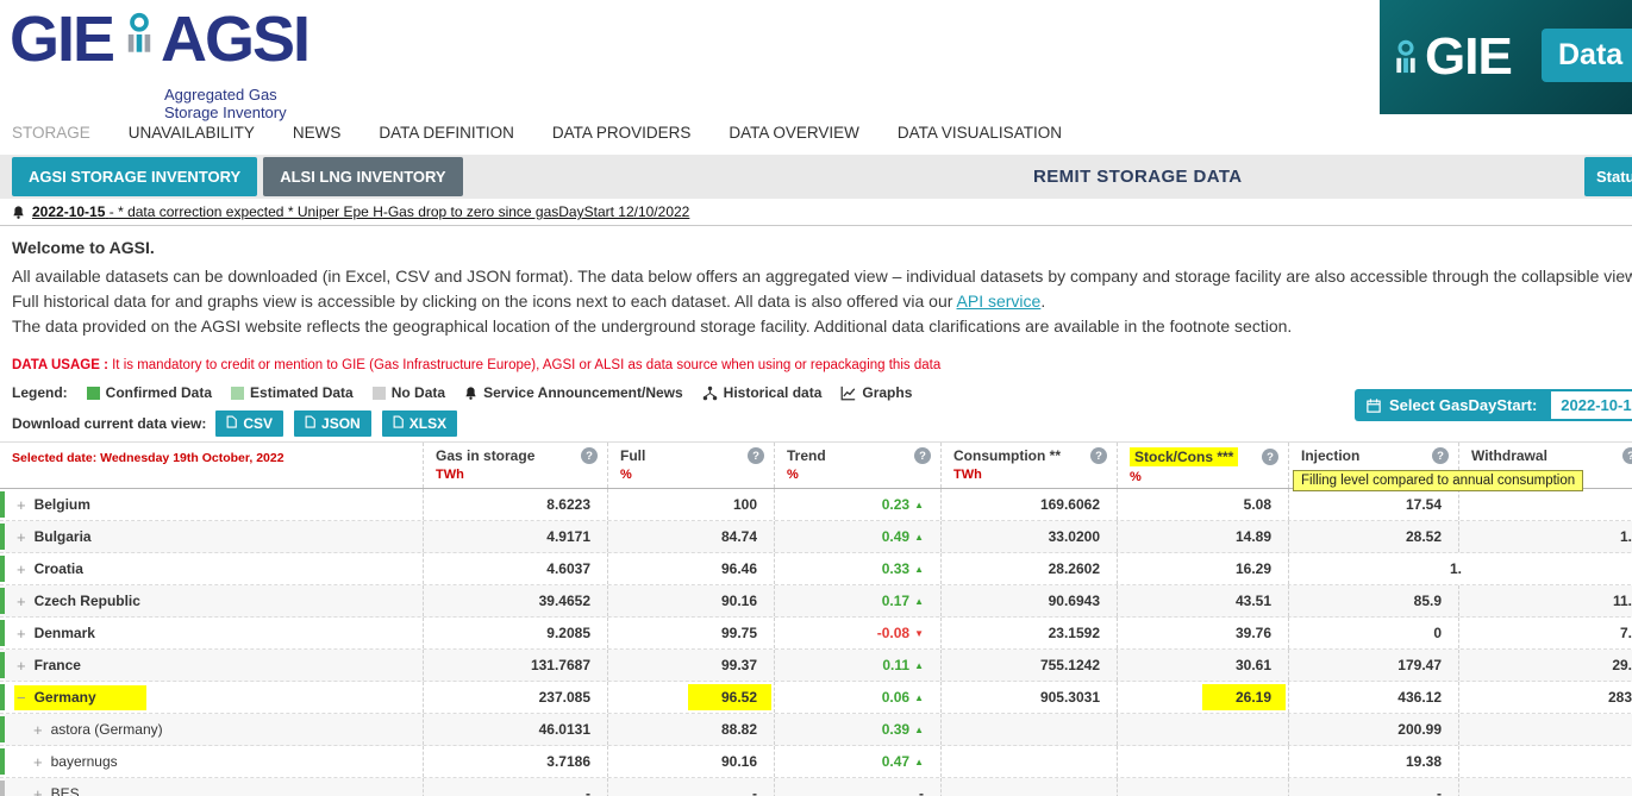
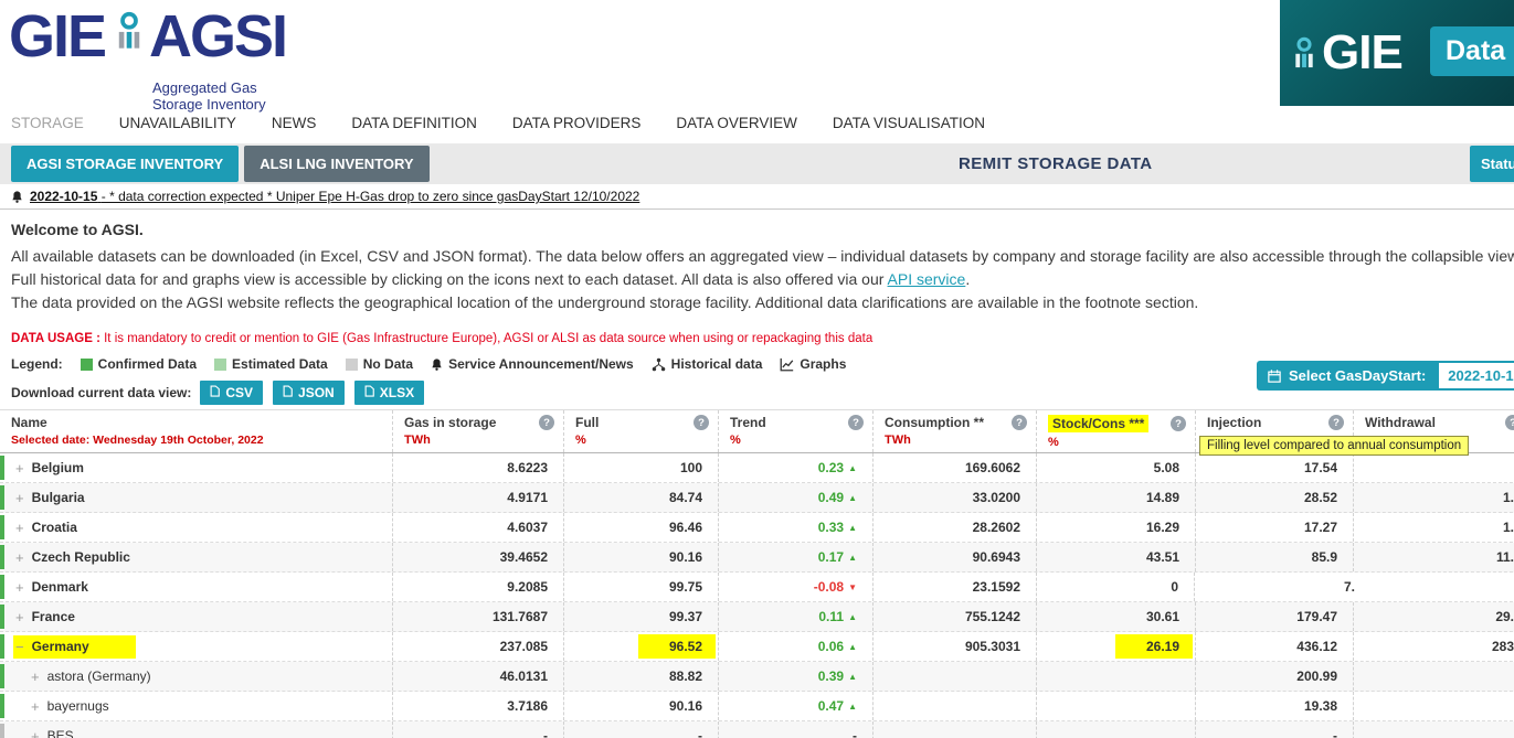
  GIE
  AGSI
  Aggregated Gas Storage Inventory
  GIE
  Data
  STORAGE
  UNAVAILABILITY
  NEWS
  DATA DEFINITION
  DATA PROVIDERS
  DATA OVERVIEW
  DATA VISUALISATION
  AGSI STORAGE INVENTORY
  ALSI LNG INVENTORY
  REMIT STORAGE DATA
  Statu
  2022-10-15 - * data correction expected * Uniper Epe H-Gas drop to zero since gasDayStart 12/10/2022
  Welcome to AGSI.
  All available datasets can be downloaded (in Excel, CSV and JSON format). The data below offers an aggregated view – individual datasets by company and storage facility are also accessible through the collapsible view
  Full historical data for and graphs view is accessible by clicking on the icons next to each dataset. All data is also offered via our API service.
  The data provided on the AGSI website reflects the geographical location of the underground storage facility. Additional data clarifications are available in the footnote section.
  DATA USAGE : It is mandatory to credit or mention to GIE (Gas Infrastructure Europe), AGSI or ALSI as data source when using or repackaging this data
  Legend:
  Confirmed Data
  Estimated Data
  No Data
  Service Announcement/News
  Historical data
  Graphs
  Download current data view:
  CSV
  JSON
  XLSX
+ Name
  Selected date: Wednesday 19th October, 2022
  Gas in storage
  ?
  TWh
  Full
  ?
  %
  Trend
  ?
  %
  Consumption **
  ?
  TWh
  Stock/Cons ***
  ?
  %
  Injection
  ?
  Withdrawal
  ?
  +
  Belgium
  8.6223
  100
  0.23
  ▲
  169.6062
  5.08
  17.54
  +
  Bulgaria
  4.9171
  84.74
  0.49
  ▲
  33.0200
  14.89
  28.52
  1.
  +
  Croatia
  4.6037
  96.46
  0.33
  ▲
  28.2602
  16.29
+ 17.27
  1.
  +
  Czech Republic
  39.4652
  90.16
  0.17
  ▲
  90.6943
  43.51
  85.9
  11.
  +
  Denmark
  9.2085
  99.75
  -0.08
  ▼
  23.1592
- 39.76
  0
  7.
  +
  France
  131.7687
  99.37
  0.11
  ▲
  755.1242
  30.61
  179.47
  29.
  −
  Germany
  237.085
  96.52
  0.06
  ▲
  905.3031
  26.19
  436.12
  283
  +
  astora (Germany)
  46.0131
  88.82
  0.39
  ▲
  200.99
  +
  bayernugs
  3.7186
  90.16
  0.47
  ▲
  19.38
  +
  BES
  -
  -
  -
  -
  Filling level compared to annual consumption
  Select GasDayStart:
  2022-10-1
